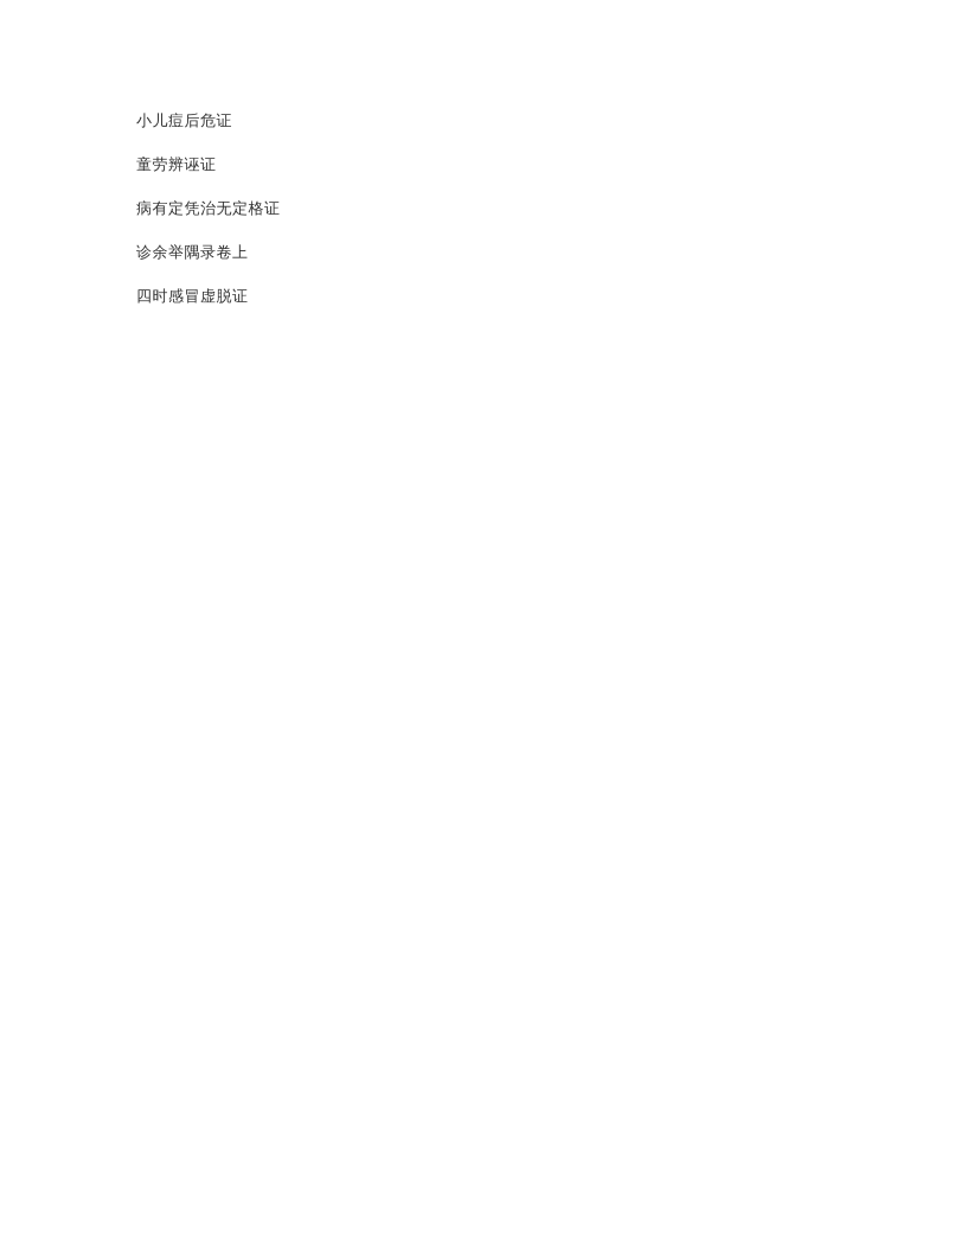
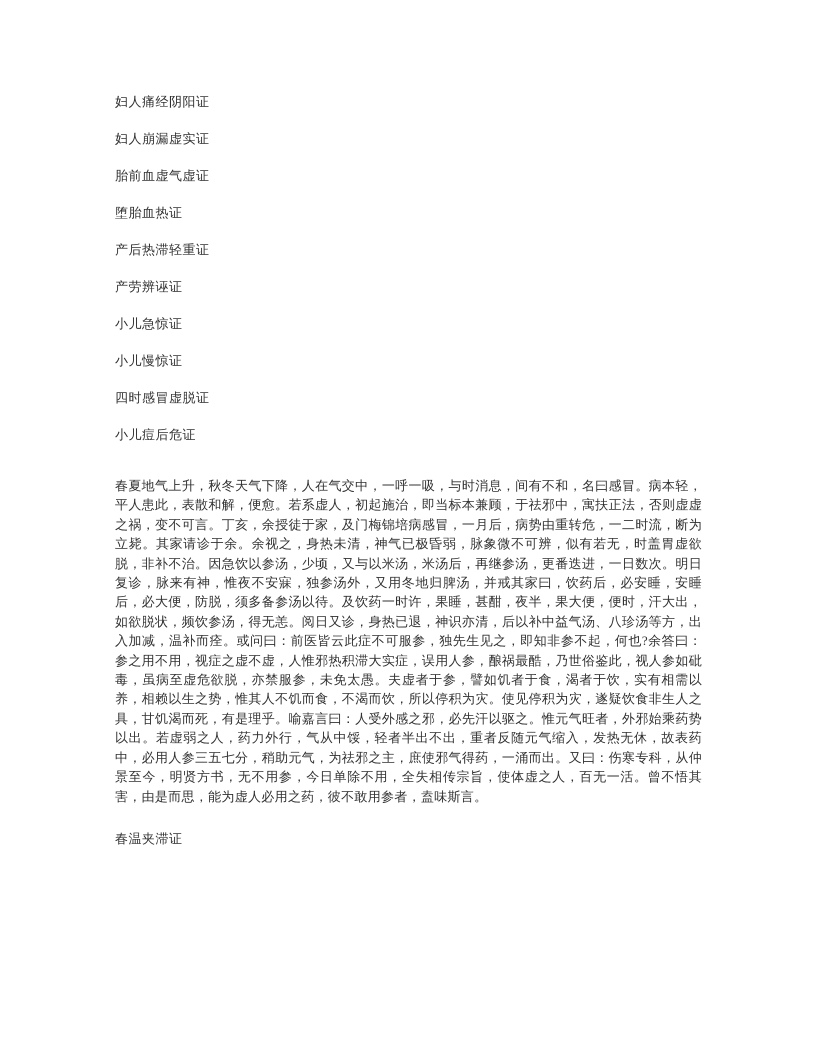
+ 妇人痛经阴阳证
+ 妇人崩漏虚实证
+ 胎前血虚气虚证
+ 堕胎血热证
+ 产后热滞轻重证
+ 产劳辨诬证
+ 小儿急惊证
+ 小儿慢惊证
- 小儿痘后危证
+ 四时感冒虚脱证
- 童劳辨诬证
- 病有定凭治无定格证
- 诊余举隅录卷上
- 四时感冒虚脱证
+ 小儿痘后危证
+ 春夏地气上升，秋冬天气下降，人在气交中，一呼一吸，与时消息，间有不和，名曰感冒。病本轻，平人患此，表散和解，便愈。若系虚人，初起施治，即当标本兼顾，于祛邪中，寓扶正法，否则虚虚之祸，变不可言。丁亥，余授徒于家，及门梅锦培病感冒，一月后，病势由重转危，一二时流，断为立毙。其家请诊于余。余视之，身热未清，神气已极昏弱，脉象微不可辨，似有若无，时盖胃虚欲脱，非补不治。因急饮以参汤，少顷，又与以米汤，米汤后，再继参汤，更番迭进，一日数次。明日复诊，脉来有神，惟夜不安寐，独参汤外，又用冬地归脾汤，并戒其家曰，饮药后，必安睡，安睡后，必大便，防脱，须多备参汤以待。及饮药一时许，果睡，甚酣，夜半，果大便，便时，汗大出，如欲脱状，频饮参汤，得无恙。阅日又诊，身热已退，神识亦清，后以补中益气汤、八珍汤等方，出入加减，温补而痊。或问曰：前医皆云此症不可服参，独先生见之，即知非参不起，何也?余答曰：参之用不用，视症之虚不虚，人惟邪热积滞大实症，误用人参，酿祸最酷，乃世俗鉴此，视人参如砒毒，虽病至虚危欲脱，亦禁服参，未免太愚。夫虚者于参，譬如饥者于食，渴者于饮，实有相需以养，相赖以生之势，惟其人不饥而食，不渴而饮，所以停积为灾。使见停积为灾，遂疑饮食非生人之具，甘饥渴而死，有是理乎。喻嘉言曰：人受外感之邪，必先汗以驱之。惟元气旺者，外邪始乘药势以出。若虚弱之人，药力外行，气从中馁，轻者半出不出，重者反随元气缩入，发热无休，故表药中，必用人参三五七分，稍助元气，为祛邪之主，庶使邪气得药，一涌而出。又曰：伤寒专科，从仲景至今，明贤方书，无不用参，今日单除不用，全失相传宗旨，使体虚之人，百无一活。曾不悟其害，由是而思，能为虚人必用之药，彼不敢用参者，盍味斯言。
+ 春温夹滞证
